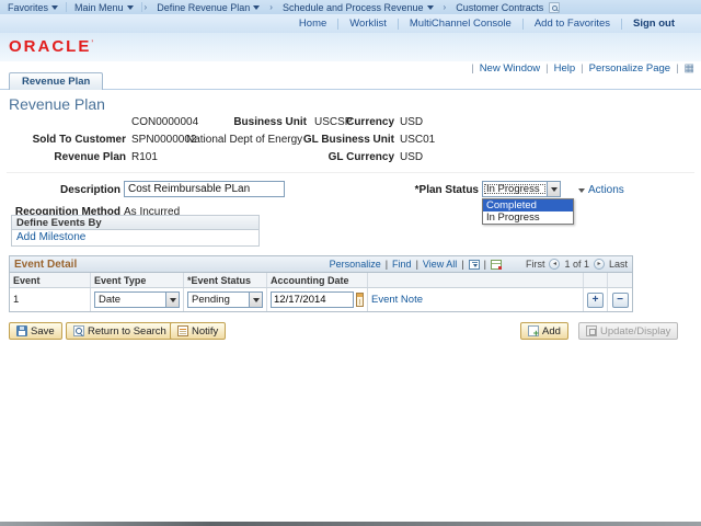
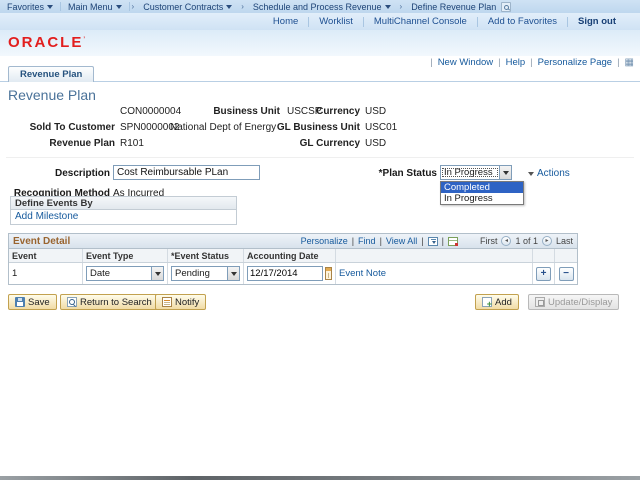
  Favorites
  Main Menu
  ›
- Define Revenue Plan
+ Customer Contracts
  ›
  Schedule and Process Revenue
  ›
- Customer Contracts
+ Define Revenue Plan
  Home
  Worklist
  MultiChannel Console
  Add to Favorites
  Sign out
  ORACLE
  |
  New Window
  |
  Help
  |
  Personalize Page
  |
  ▦
  Revenue Plan
  Revenue Plan
  CON0000004
  Business Unit
  USCSP
  Currency
  USD
  Sold To Customer
  SPN0000002
  National Dept of Energy
  GL Business Unit
  USC01
  Revenue Plan
  R101
  GL Currency
  USD
  Description
  Cost Reimbursable PLan
  *Plan Status
  In Progress
  Actions
  Completed
  In Progress
  Recognition Method
  As Incurred
  Define Events By
  Add Milestone
  Event Detail
  Personalize
  |
  Find
  |
  View All
  |
  |
  First
  1 of 1
  Last
  Event
  Event Type
  *Event Status
  Accounting Date
  1
  Date
  Pending
  12/17/2014
  Event Note
  +
  −
  Save
  Return to Search
  Notify
  Add
  Update/Display
